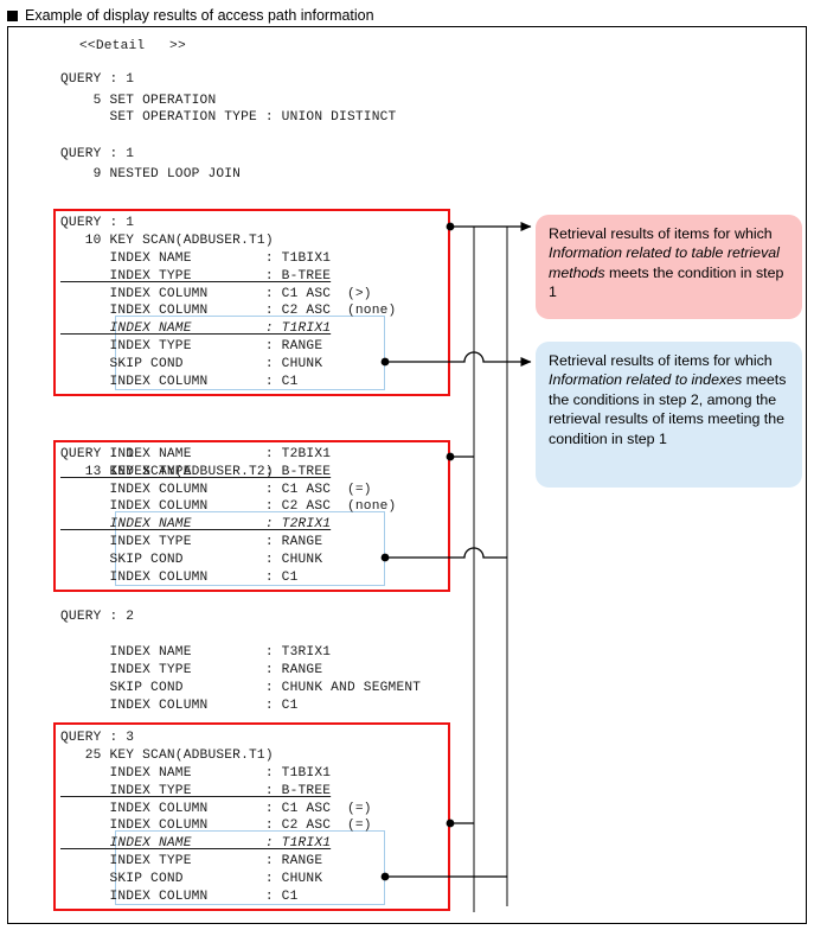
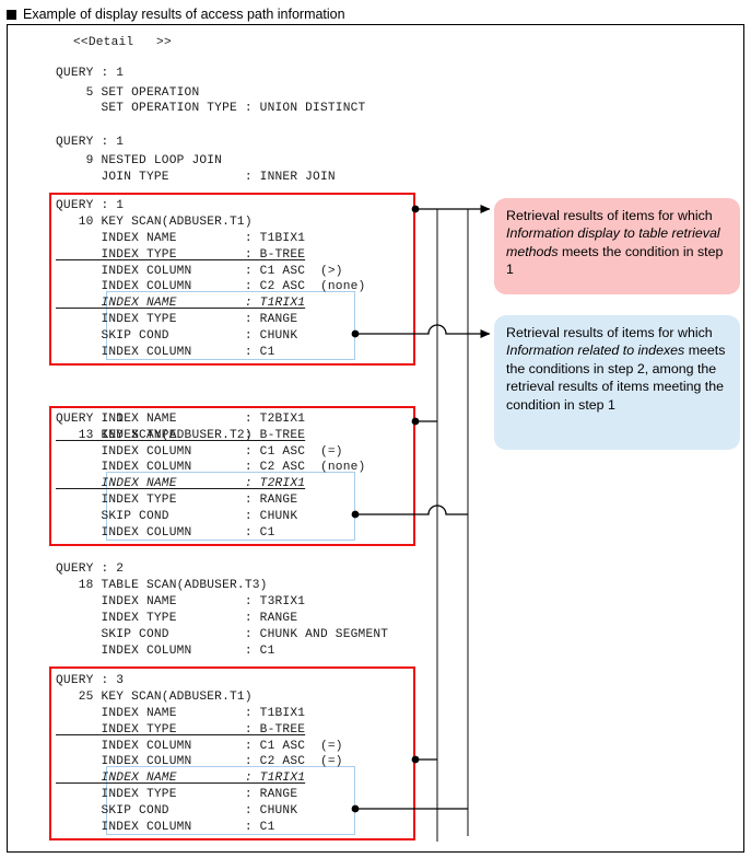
  Example of display results of access path information
  <<Detail >>
  QUERY : 1
  5 SET OPERATION
  SET OPERATION TYPE : UNION DISTINCT
  QUERY : 1
  9 NESTED LOOP JOIN
+ JOIN TYPE : INNER JOIN
  QUERY : 1
  10 KEY SCAN(ADBUSER.T1)
  INDEX NAME : T1BIX1
  INDEX TYPE : B-TREE
  INDEX COLUMN : C1 ASC (>)
  INDEX COLUMN : C2 ASC (none)
  INDEX NAME : T1RIX1
  INDEX TYPE : RANGE
  SKIP COND : CHUNK
  INDEX COLUMN : C1
  QUERY : 1
  13 KEY SCAN(ADBUSER.T2)
  INDEX NAME : T2BIX1
  INDEX TYPE : B-TREE
  INDEX COLUMN : C1 ASC (=)
  INDEX COLUMN : C2 ASC (none)
  INDEX NAME : T2RIX1
  INDEX TYPE : RANGE
  SKIP COND : CHUNK
  INDEX COLUMN : C1
  QUERY : 2
+ 18 TABLE SCAN(ADBUSER.T3)
  INDEX NAME : T3RIX1
  INDEX TYPE : RANGE
  SKIP COND : CHUNK AND SEGMENT
  INDEX COLUMN : C1
  QUERY : 3
  25 KEY SCAN(ADBUSER.T1)
  INDEX NAME : T1BIX1
  INDEX TYPE : B-TREE
  INDEX COLUMN : C1 ASC (=)
  INDEX COLUMN : C2 ASC (=)
  INDEX NAME : T1RIX1
  INDEX TYPE : RANGE
  SKIP COND : CHUNK
  INDEX COLUMN : C1
- Retrieval results of items for which Information related to table retrieval methods meets the condition in step 1
+ Retrieval results of items for which Information display to table retrieval methods meets the condition in step 1
  Retrieval results of items for which Information related to indexes meets the conditions in step 2, among the retrieval results of items meeting the condition in step 1
